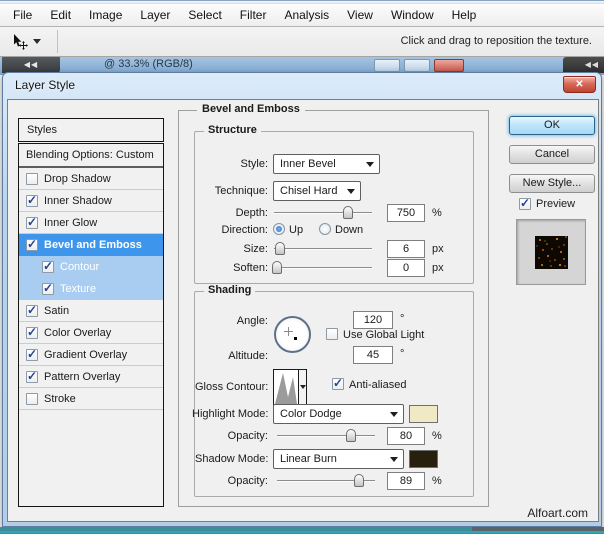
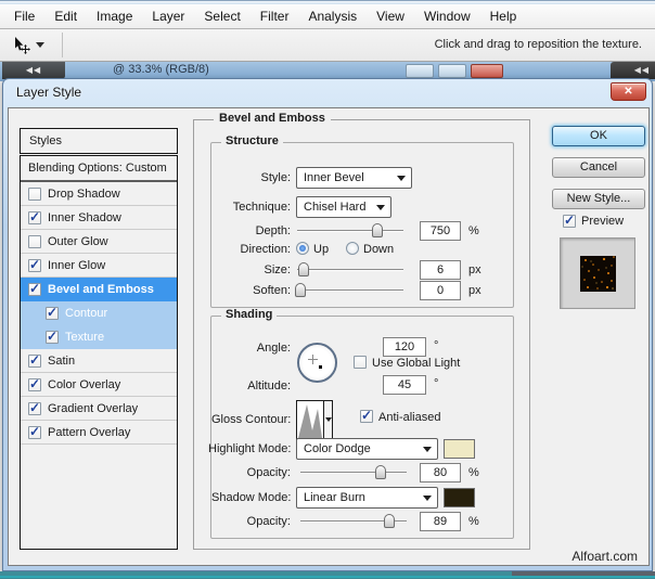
  File
  Edit
  Image
  Layer
  Select
  Filter
  Analysis
  View
  Window
  Help
  Click and drag to reposition the texture.
  ◀◀
  @ 33.3% (RGB/8)
  ◀◀
  Layer Style
  ✕
  Styles
  Blending Options: Custom
  Drop Shadow
  Inner Shadow
+ Outer Glow
  Inner Glow
  Bevel and Emboss
  Contour
  Texture
  Satin
  Color Overlay
  Gradient Overlay
  Pattern Overlay
- Stroke
  Bevel and Emboss
  Structure
  Style:
  Inner Bevel
  Technique:
  Chisel Hard
  Depth:
  750
  %
  Direction:
  Up
  Down
  Size:
  6
  px
  Soften:
  0
  px
  Shading
  Angle:
  120
  °
  Use Global Light
  Altitude:
  45
  °
  Gloss Contour:
  Anti-aliased
  Highlight Mode:
  Color Dodge
  Opacity:
  80
  %
  Shadow Mode:
  Linear Burn
  Opacity:
  89
  %
  OK
  Cancel
  New Style...
  Preview
  Alfoart.com
